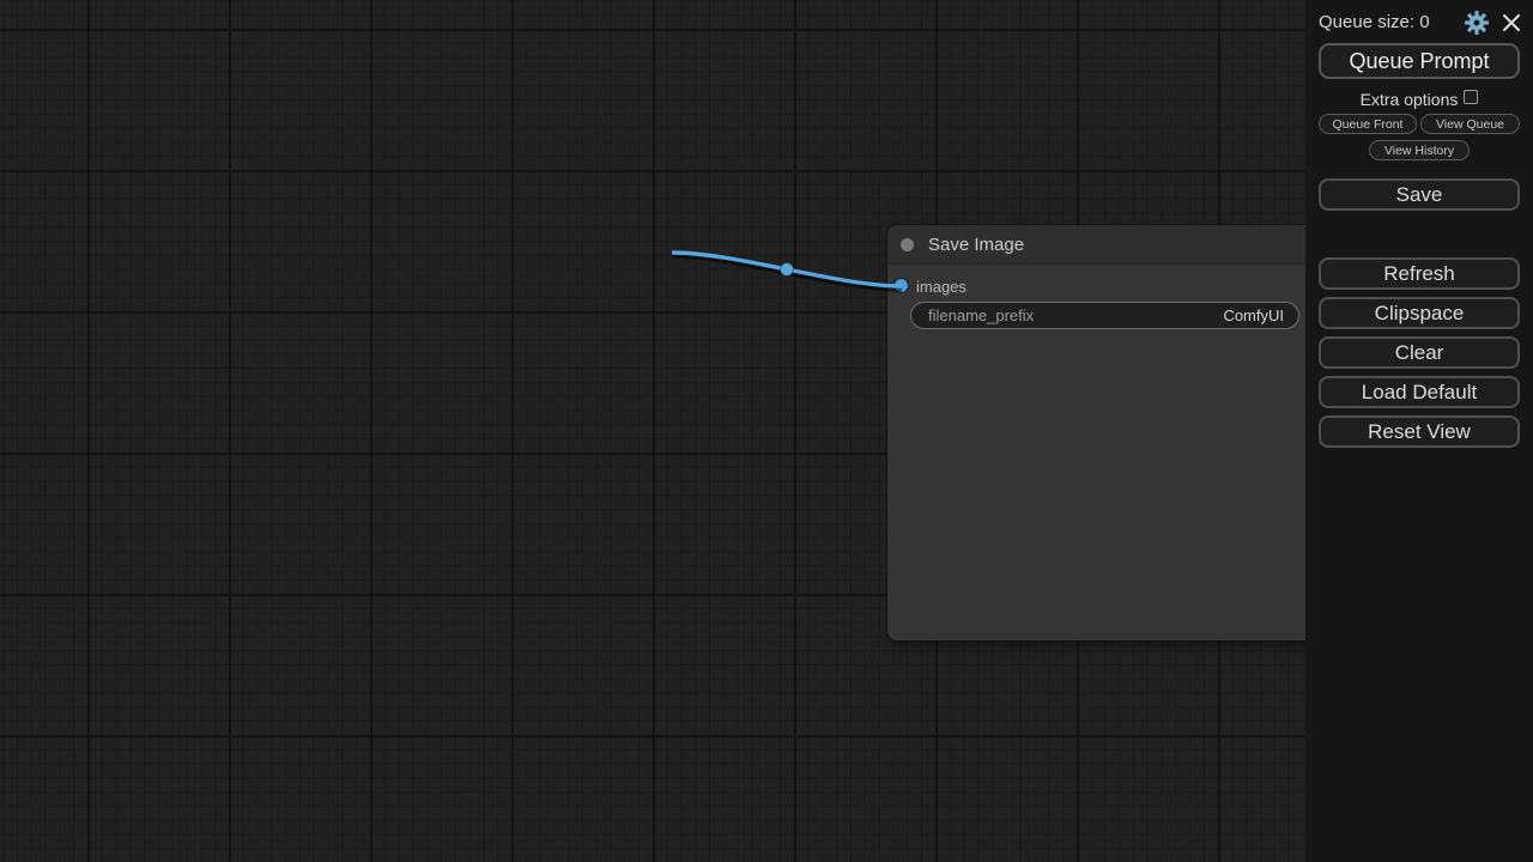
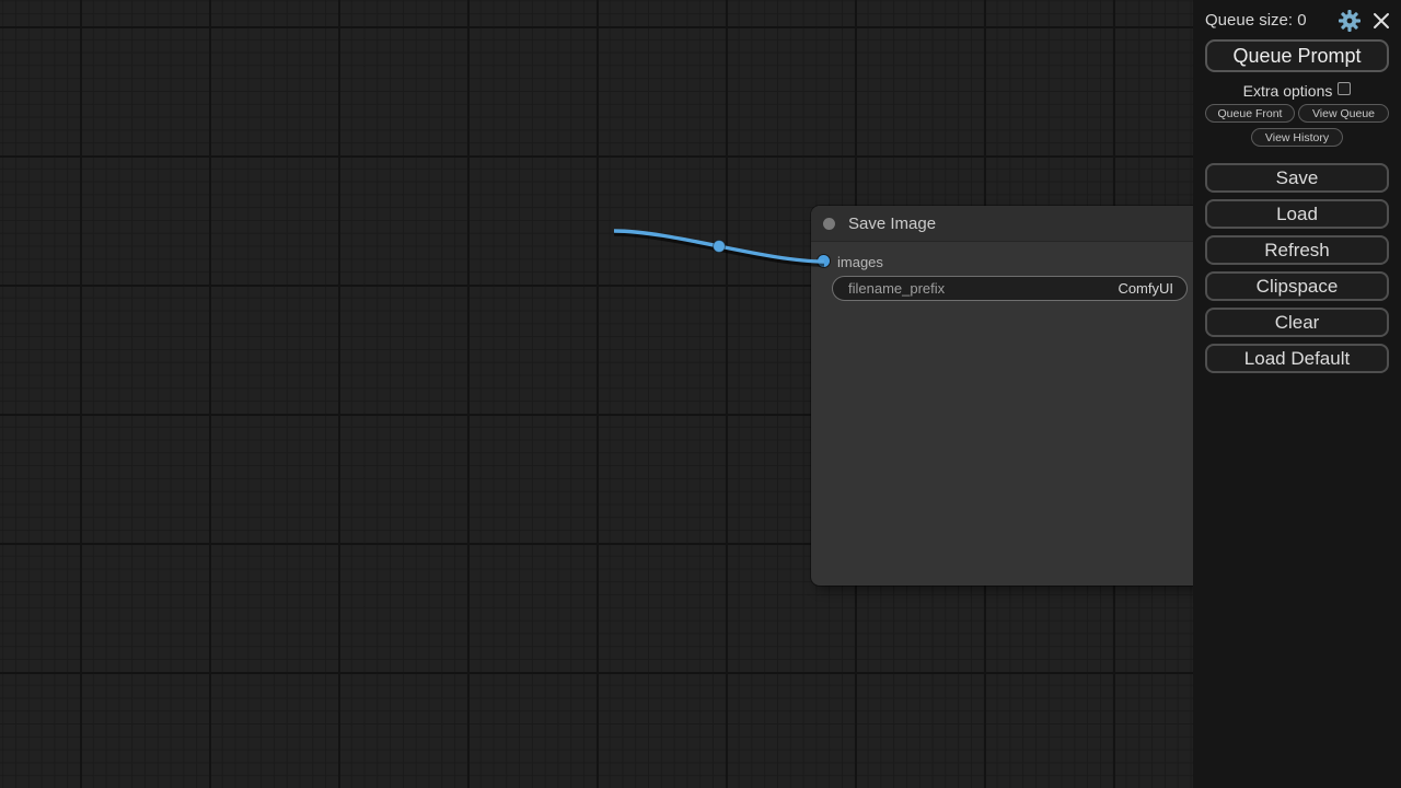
  Save Image
  images
  filename_prefix
  ComfyUI
  Queue size: 0
  Queue Prompt
  Extra options
  Queue Front
  View Queue
  View History
  Save
+ Load
  Refresh
  Clipspace
  Clear
  Load Default
- Reset View
